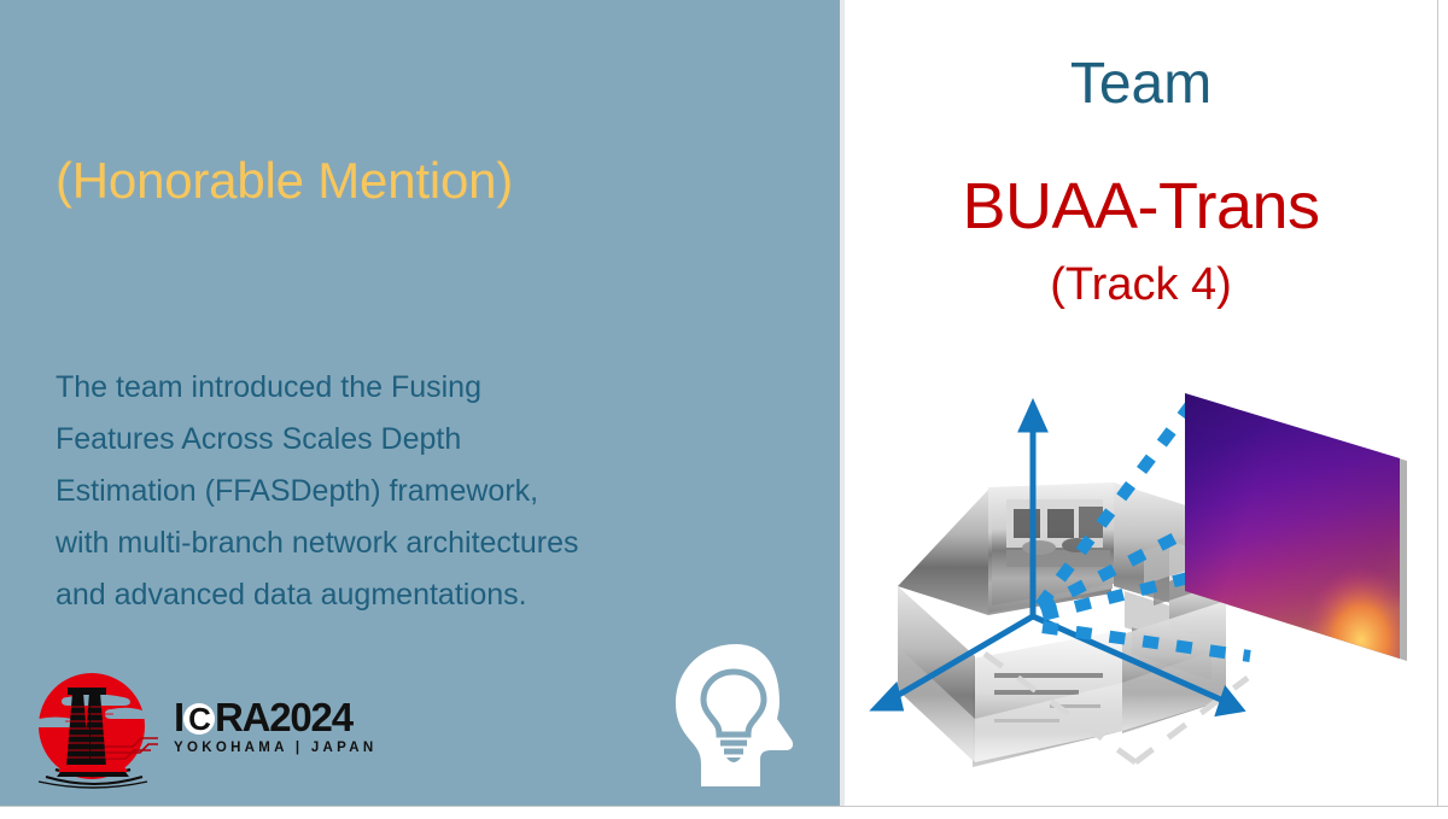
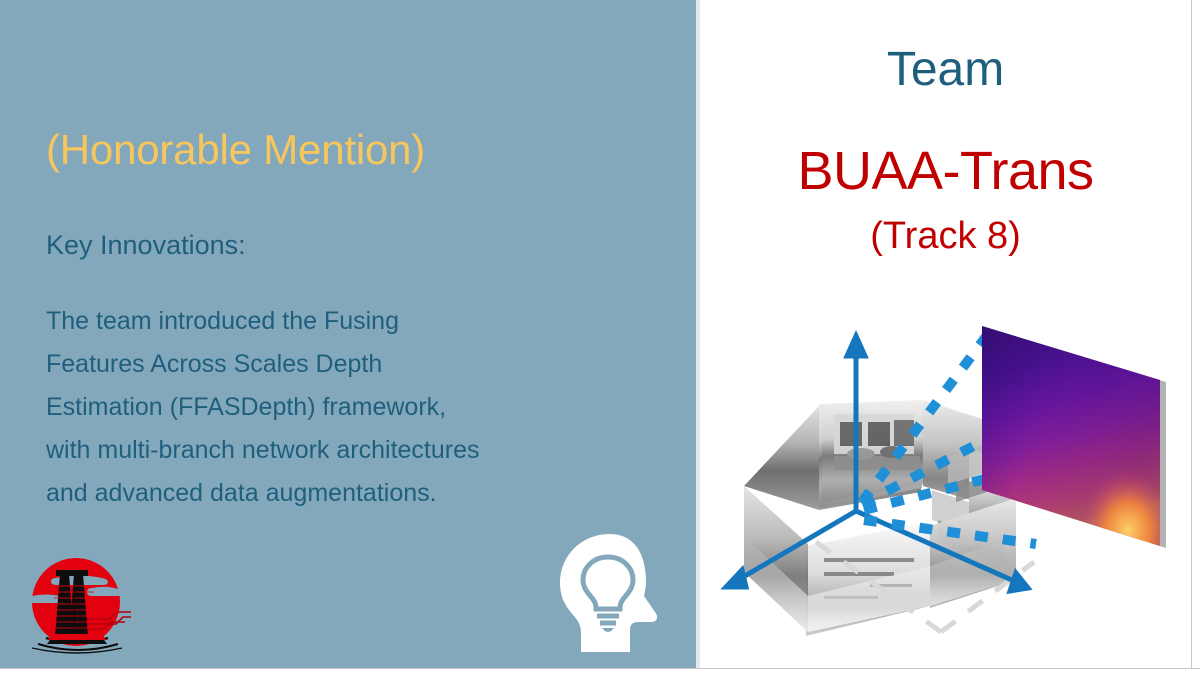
  (Honorable Mention)
+ Key Innovations:
  The team introduced the Fusing
  Features Across Scales Depth
  Estimation (FFASDepth) framework,
  with multi-branch network architectures
  and advanced data augmentations.
- I RA2024
- YOKOHAMA | JAPAN
  Team
  BUAA-Trans
- (Track 4)
+ (Track 8)
